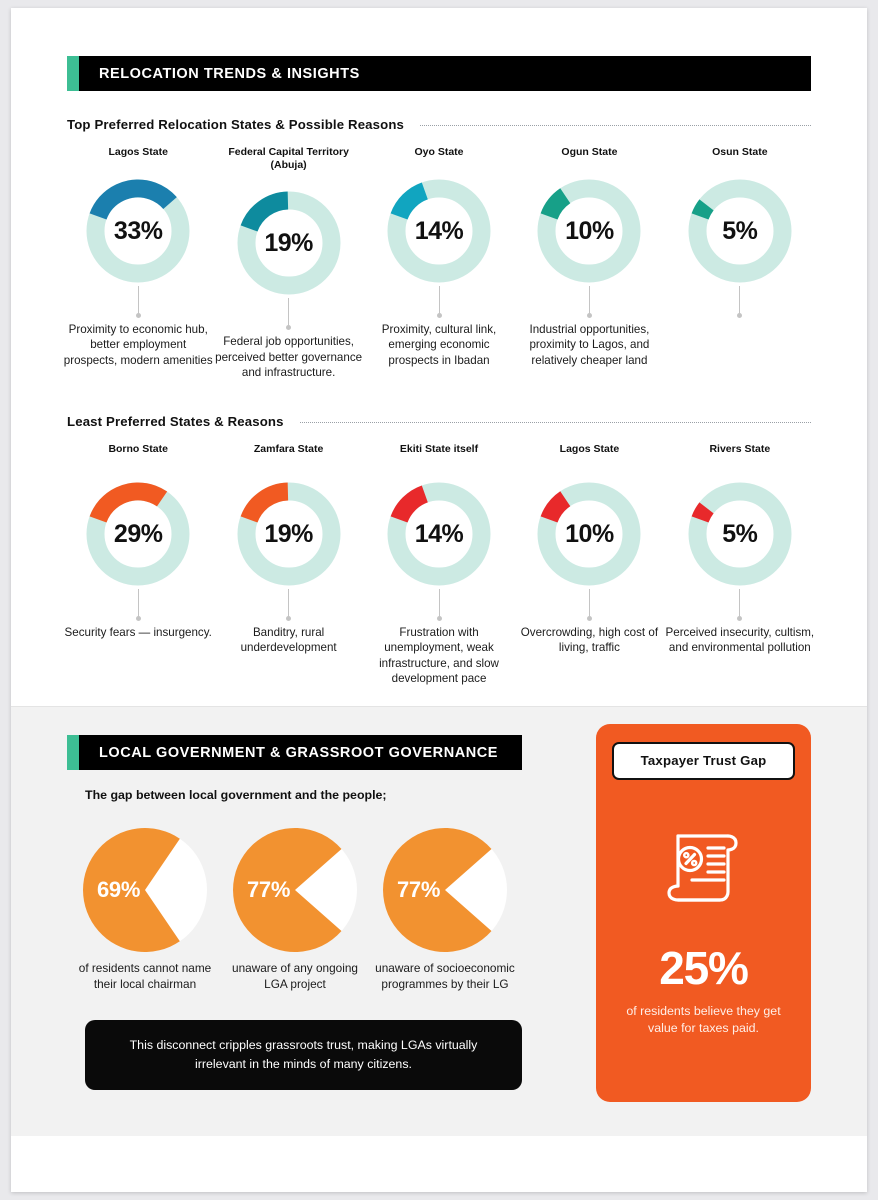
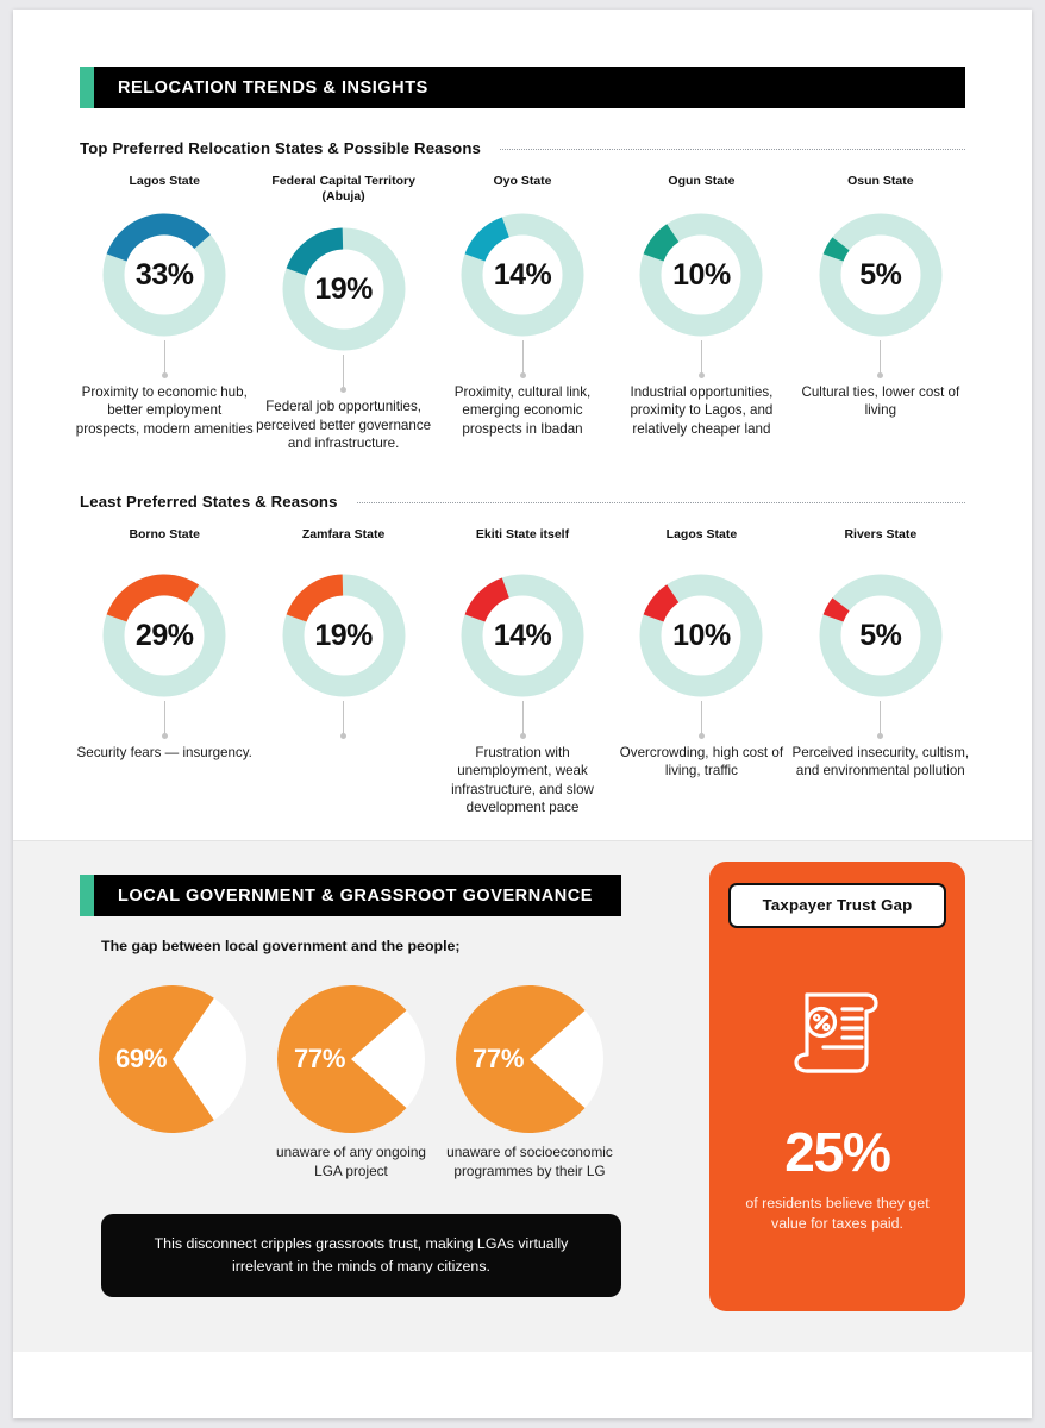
  RELOCATION TRENDS & INSIGHTS
  Top Preferred Relocation States & Possible Reasons
  Lagos State
  33%
  Proximity to economic hub, better employment prospects, modern amenities
  Federal Capital Territory (Abuja)
  19%
  Federal job opportunities, perceived better governance and infrastructure.
  Oyo State
  14%
  Proximity, cultural link, emerging economic prospects in Ibadan
  Ogun State
  10%
  Industrial opportunities, proximity to Lagos, and relatively cheaper land
  Osun State
  5%
+ Cultural ties, lower cost of living
  Least Preferred States & Reasons
  Borno State
  29%
  Security fears — insurgency.
  Zamfara State
  19%
- Banditry, rural underdevelopment
  Ekiti State itself
  14%
  Frustration with unemployment, weak infrastructure, and slow development pace
  Lagos State
  10%
  Overcrowding, high cost of living, traffic
  Rivers State
  5%
  Perceived insecurity, cultism, and environmental pollution
  LOCAL GOVERNMENT & GRASSROOT GOVERNANCE
  The gap between local government and the people;
  69%
- of residents cannot name their local chairman
  77%
  unaware of any ongoing LGA project
  77%
  unaware of socioeconomic programmes by their LG
  This disconnect cripples grassroots trust, making LGAs virtually irrelevant in the minds of many citizens.
  Taxpayer Trust Gap
  25%
  of residents believe they get value for taxes paid.
